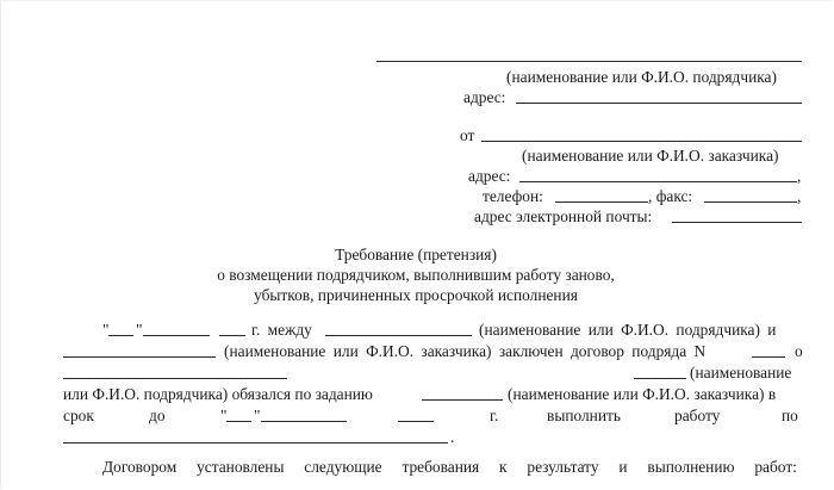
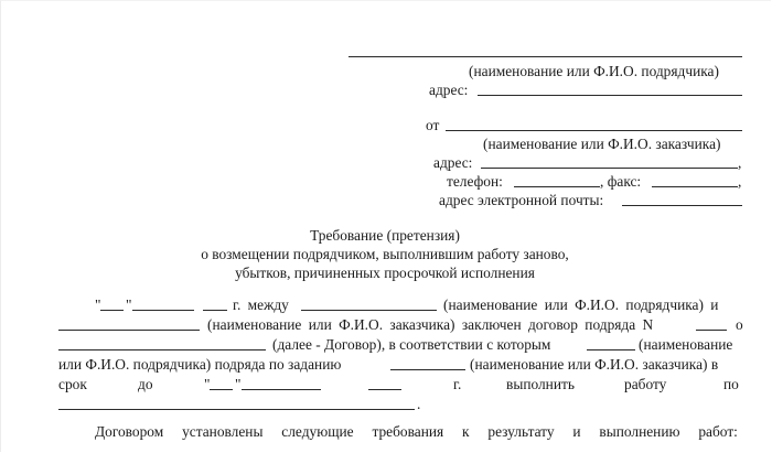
  (наименование или Ф.И.О. подрядчика)
  адрес:
  от
  (наименование или Ф.И.О. заказчика)
  адрес:
  ,
  телефон:
  , факс:
  ,
  адрес электронной почты:
  Требование (претензия)
  о возмещении подрядчиком, выполнившим работу заново,
  убытков, причиненных просрочкой исполнения
  "
  "
  г. между
  (наименование или Ф.И.О. подрядчика) и
  (наименование или Ф.И.О. заказчика) заключен договор подряда N
  о
+ (далее - Договор), в соответствии с которым
  (наименование
- или Ф.И.О. подрядчика) обязался по заданию
+ или Ф.И.О. подрядчика) подряда по заданию
  (наименование или Ф.И.О. заказчика) в
  срок
  до
  "
  "
  г.
  выполнить
  работу
  по
  .
  Договором
  установлены
  следующие
  требования
  к
  результату
  и
  выполнению
  работ:
